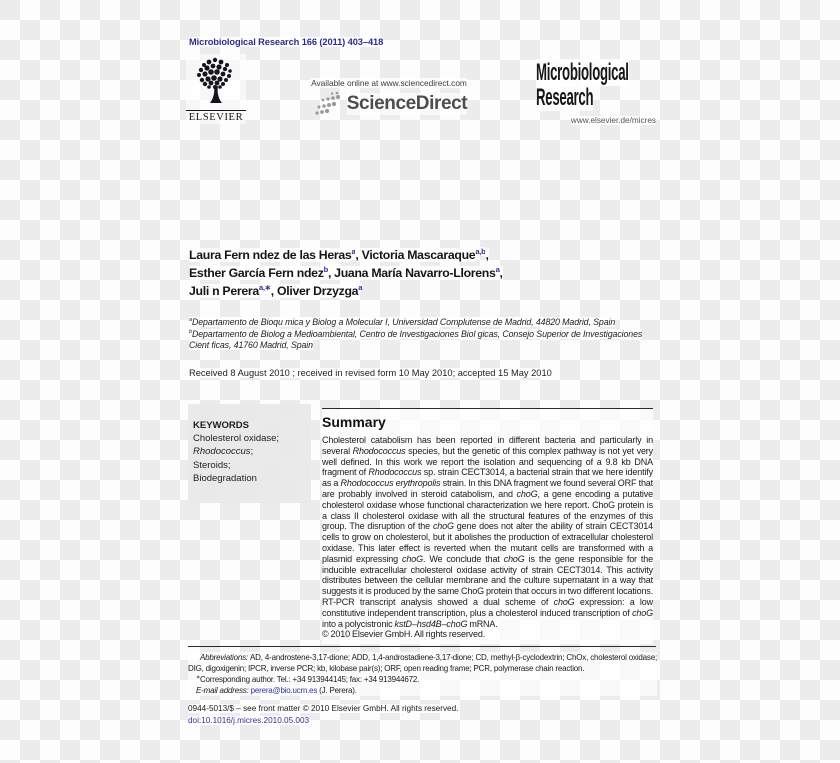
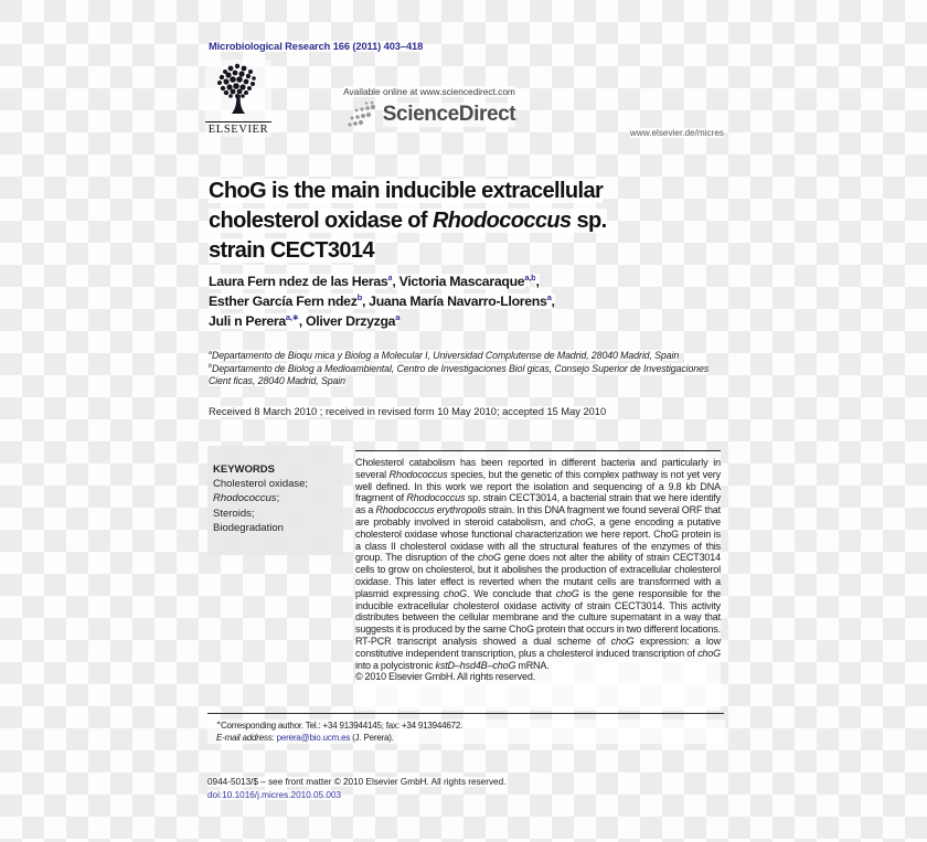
  Microbiological Research 166 (2011) 403–418
  ELSEVIER
  Available online at www.sciencedirect.com
  ScienceDirect
- Microbiological
- Research
  www.elsevier.de/micres
+ ChoG is the main inducible extracellular
+ cholesterol oxidase of Rhodococcus sp.
+ strain CECT3014
  Laura Fern ndez de las Herasa, Victoria Mascaraquea,b,
  Esther García Fern ndezb, Juana María Navarro-Llorensa,
  Juli n Pereraa,∗, Oliver Drzyzgaa
- Departamento de Bioqu mica y Biolog a Molecular I, Universidad Complutense de Madrid, 44820 Madrid, Spain
+ Departamento de Bioqu mica y Biolog a Molecular I, Universidad Complutense de Madrid, 28040 Madrid, Spain
- Departamento de Biolog a Medioambiental, Centro de Investigaciones Biol gicas, Consejo Superior de Investigaciones Cient ficas, 41760 Madrid, Spain
+ Departamento de Biolog a Medioambiental, Centro de Investigaciones Biol gicas, Consejo Superior de Investigaciones Cient ficas, 28040 Madrid, Spain
- Received 8 August 2010 ; received in revised form 10 May 2010; accepted 15 May 2010
+ Received 8 March 2010 ; received in revised form 10 May 2010; accepted 15 May 2010
  KEYWORDS
  Cholesterol oxidase;
  Rhodococcus;
  Steroids;
  Biodegradation
- Summary
  Cholesterol catabolism has been reported in different bacteria and particularly in several Rhodococcus species, but the genetic of this complex pathway is not yet very well defined. In this work we report the isolation and sequencing of a 9.8 kb DNA fragment of Rhodococcus sp. strain CECT3014, a bacterial strain that we here identify as a Rhodococcus erythropolis strain. In this DNA fragment we found several ORF that are probably involved in steroid catabolism, and choG, a gene encoding a putative cholesterol oxidase whose functional characterization we here report. ChoG protein is a class II cholesterol oxidase with all the structural features of the enzymes of this group. The disruption of the choG gene does not alter the ability of strain CECT3014 cells to grow on cholesterol, but it abolishes the production of extracellular cholesterol oxidase. This later effect is reverted when the mutant cells are transformed with a plasmid expressing choG. We conclude that choG is the gene responsible for the inducible extracellular cholesterol oxidase activity of strain CECT3014. This activity distributes between the cellular membrane and the culture supernatant in a way that suggests it is produced by the same ChoG protein that occurs in two different locations. RT-PCR transcript analysis showed a dual scheme of choG expression: a low constitutive independent transcription, plus a cholesterol induced transcription of choG into a polycistronic kstD–hsd4B–choG mRNA.
  © 2010 Elsevier GmbH. All rights reserved.
- Abbreviations: AD, 4-androstene-3,17-dione; ADD, 1,4-androstadiene-3,17-dione; CD, methyl-β-cyclodextrin; ChOx, cholesterol oxidase; DIG, digoxigenin; IPCR, inverse PCR; kb, kilobase pair(s); ORF, open reading frame; PCR, polymerase chain reaction.
  Corresponding author. Tel.: +34 913944145; fax: +34 913944672.
  E-mail address: perera@bio.ucm.es (J. Perera).
  0944-5013/$ – see front matter © 2010 Elsevier GmbH. All rights reserved.
  doi:10.1016/j.micres.2010.05.003
